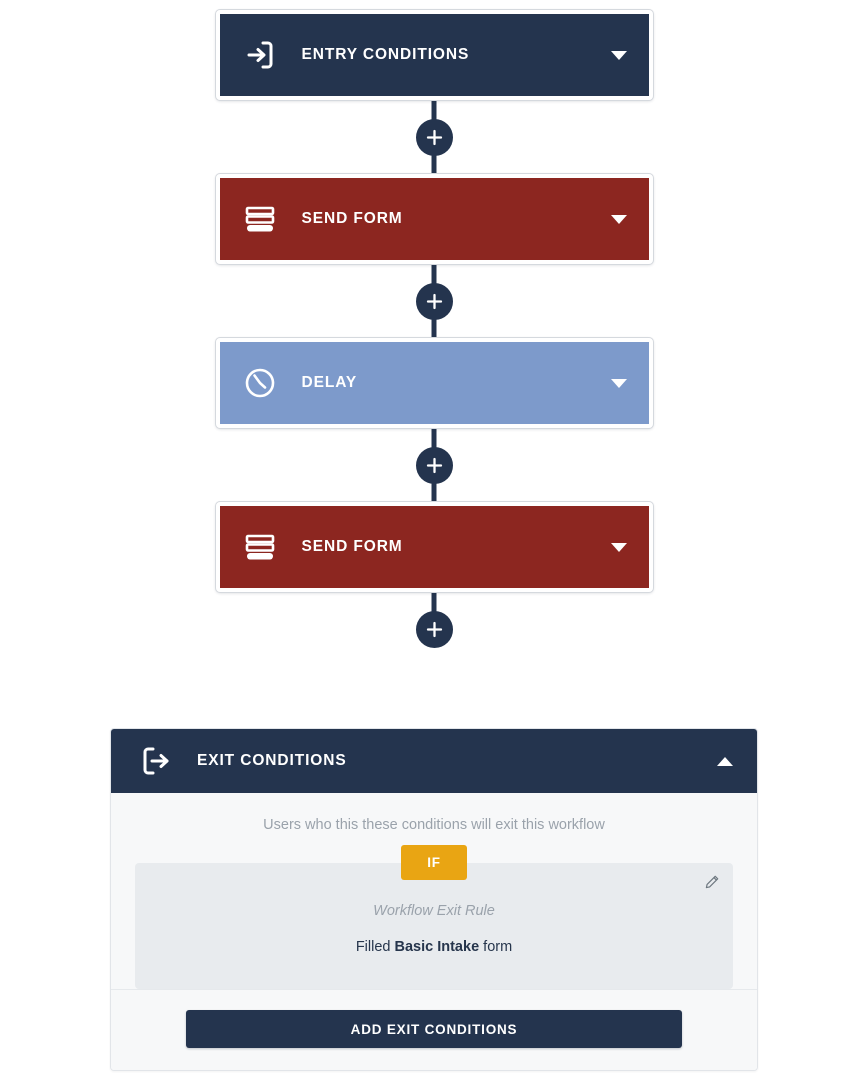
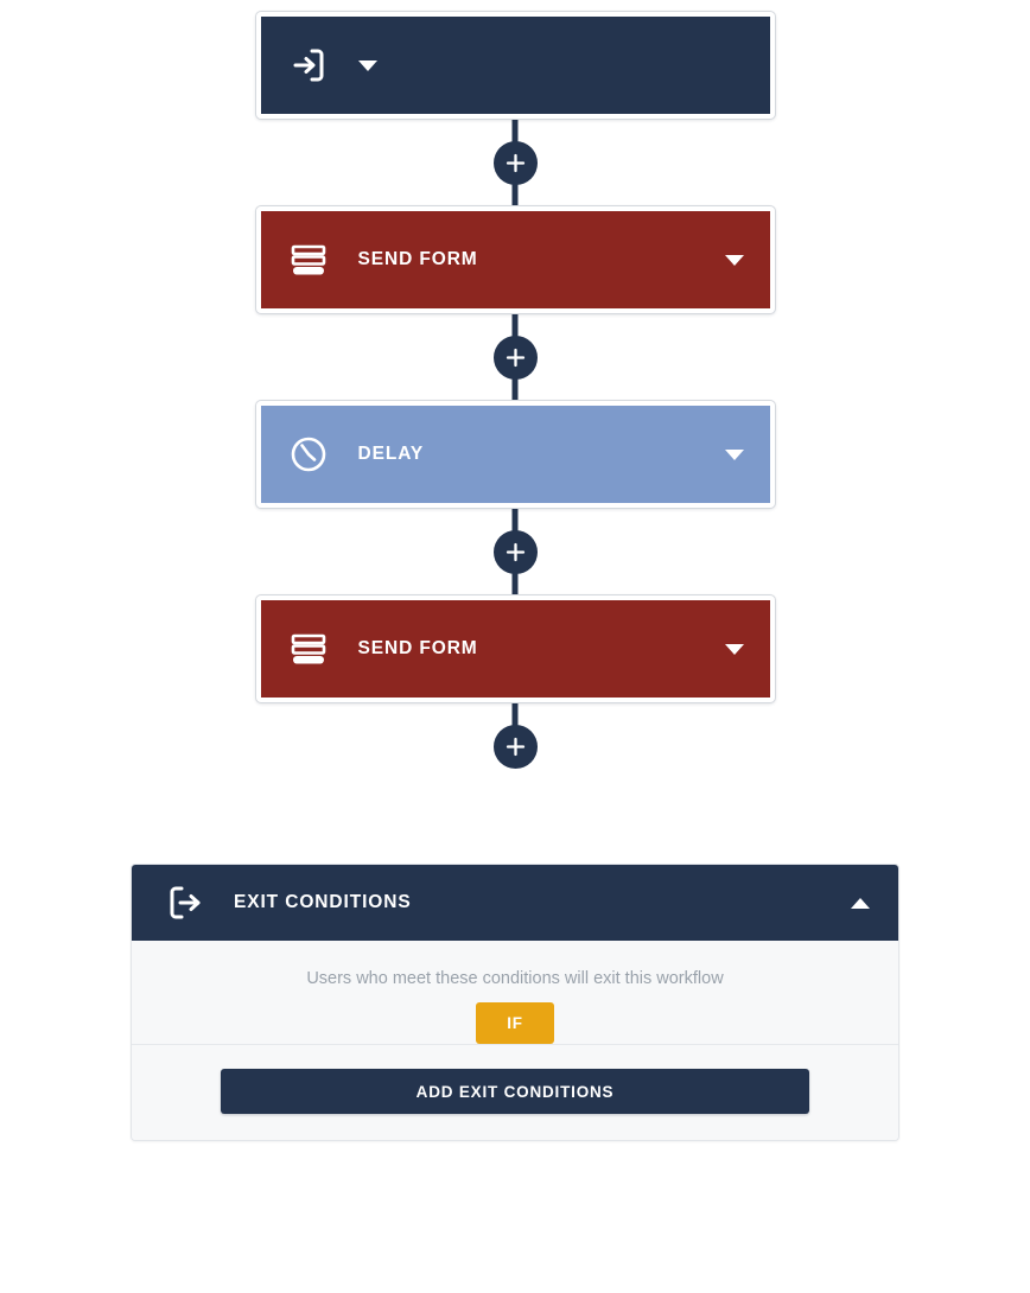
- ENTRY CONDITIONS
  SEND FORM
  DELAY
  SEND FORM
  EXIT CONDITIONS
- Users who this these conditions will exit this workflow
+ Users who meet these conditions will exit this workflow
  IF
- Workflow Exit Rule
- Filled Basic Intake form
  ADD EXIT CONDITIONS
